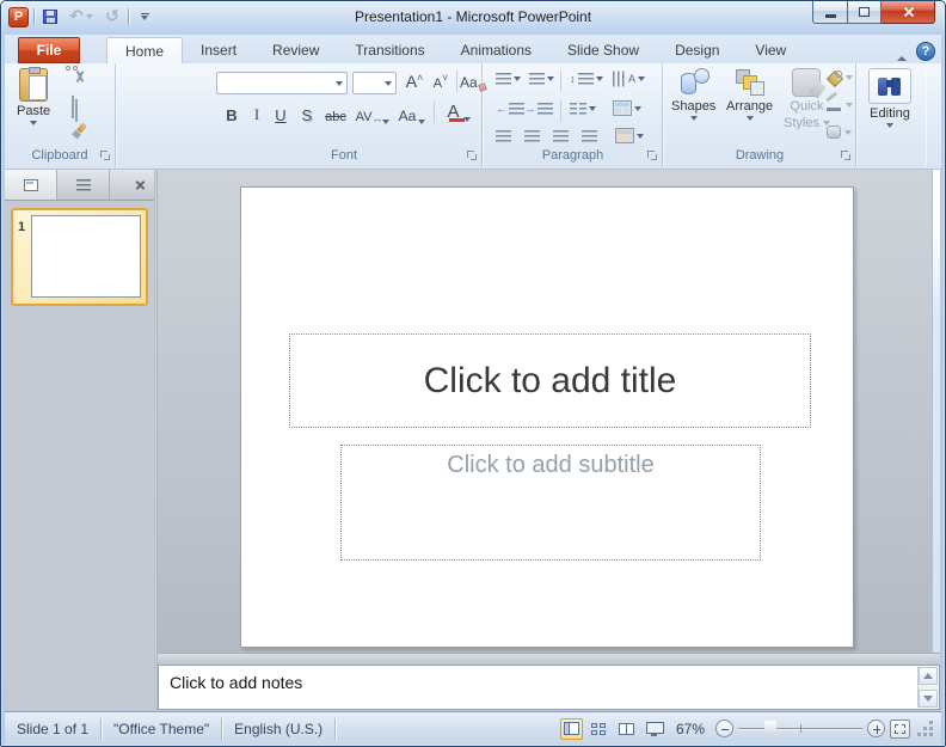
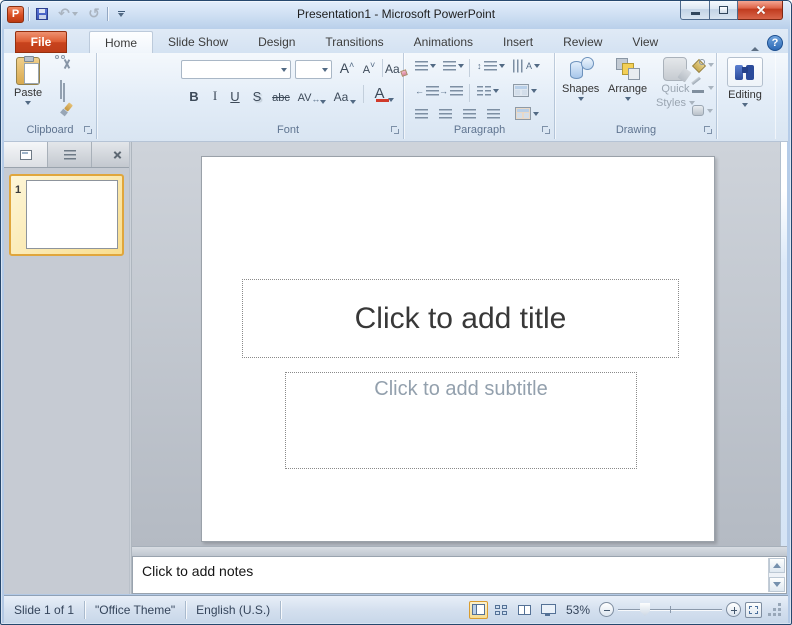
  P
  ↶
  ↺
  Presentation1 - Microsoft PowerPoint
  File
  Home
- Insert
+ Slide Show
- Review
+ Design
  Transitions
  Animations
- Slide Show
+ Insert
- Design
+ Review
  View
  ?
  Paste
  Clipboard
  A
  ˄
  A
  ˅
  Aa
  B
  I
  U
  S
  abc
  AV
  ↔
  Aa
  A
  Font
  ↕
  A
  ←
  →
  Paragraph
  Shapes
  Arrange
  Quick
  Styles
  Drawing
  Editing
  1
  Click to add title
  Click to add subtitle
  Click to add notes
  Slide 1 of 1
  "Office Theme"
  English (U.S.)
- 67%
+ 53%
